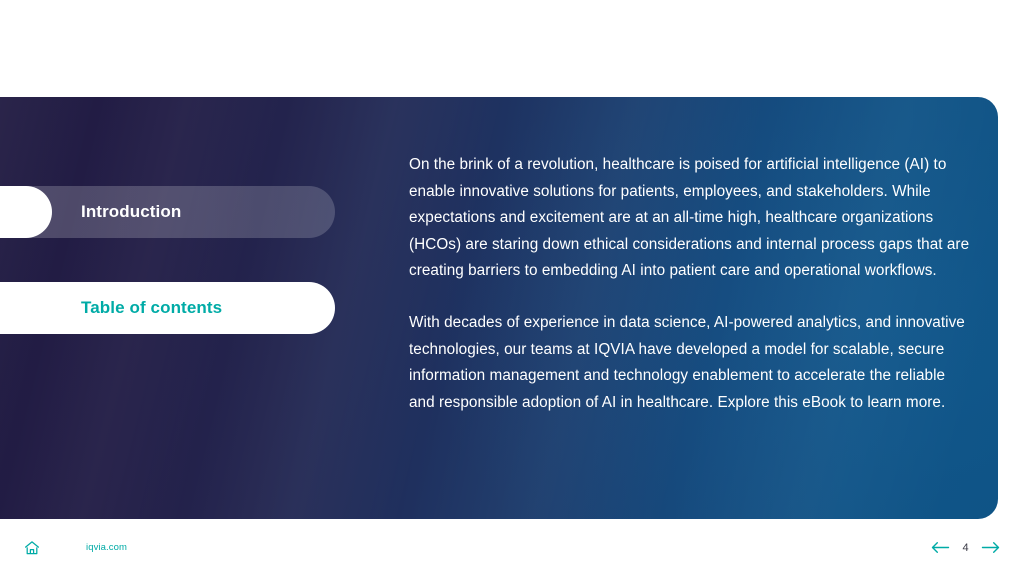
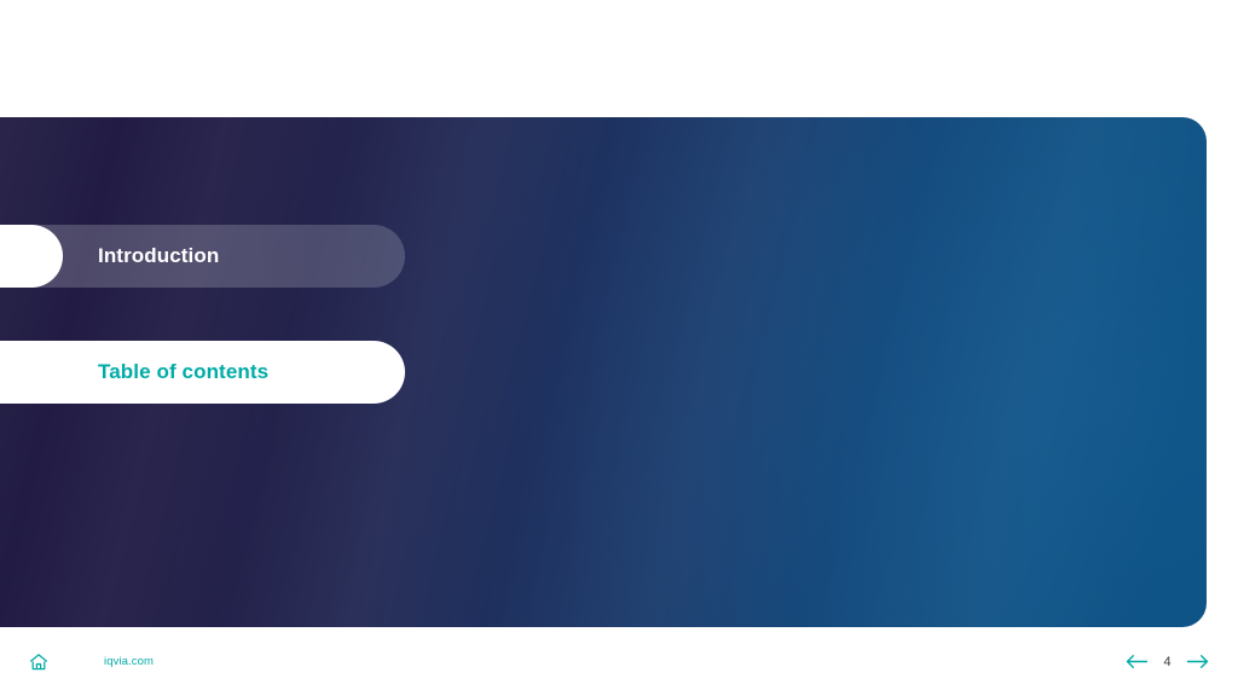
  Introduction
  Table of contents
- On the brink of a revolution, healthcare is poised for artificial intelligence (AI) to enable innovative solutions for patients, employees, and stakeholders. While expectations and excitement are at an all-time high, healthcare organizations (HCOs) are staring down ethical considerations and internal process gaps that are creating barriers to embedding AI into patient care and operational workflows.
- With decades of experience in data science, AI-powered analytics, and innovative technologies, our teams at IQVIA have developed a model for scalable, secure information management and technology enablement to accelerate the reliable and responsible adoption of AI in healthcare. Explore this eBook to learn more.
  iqvia.com
  4
